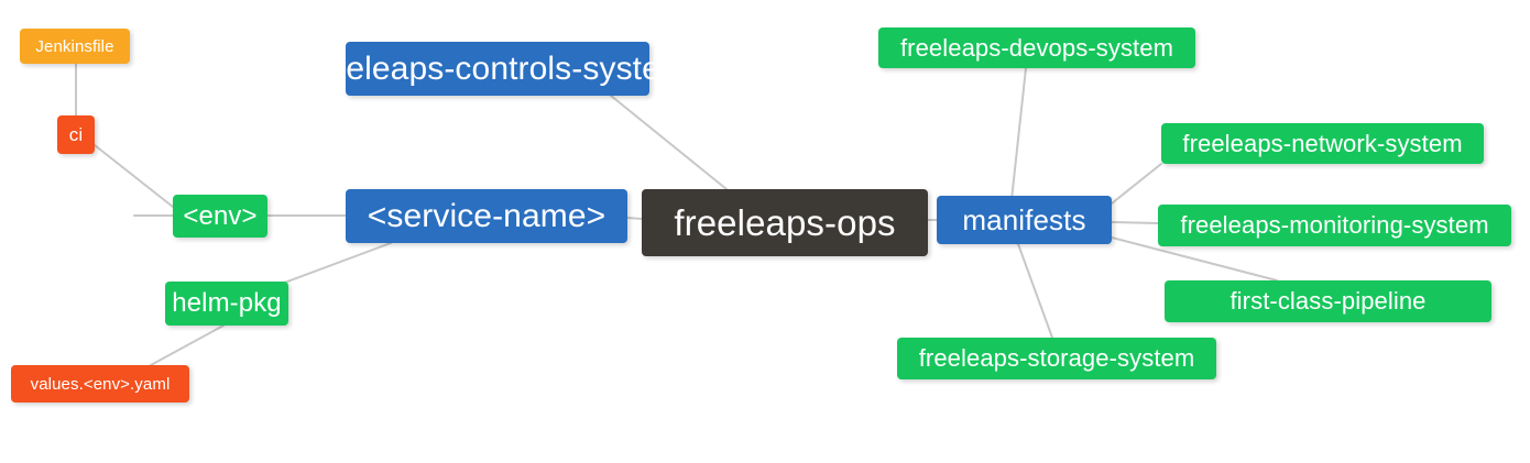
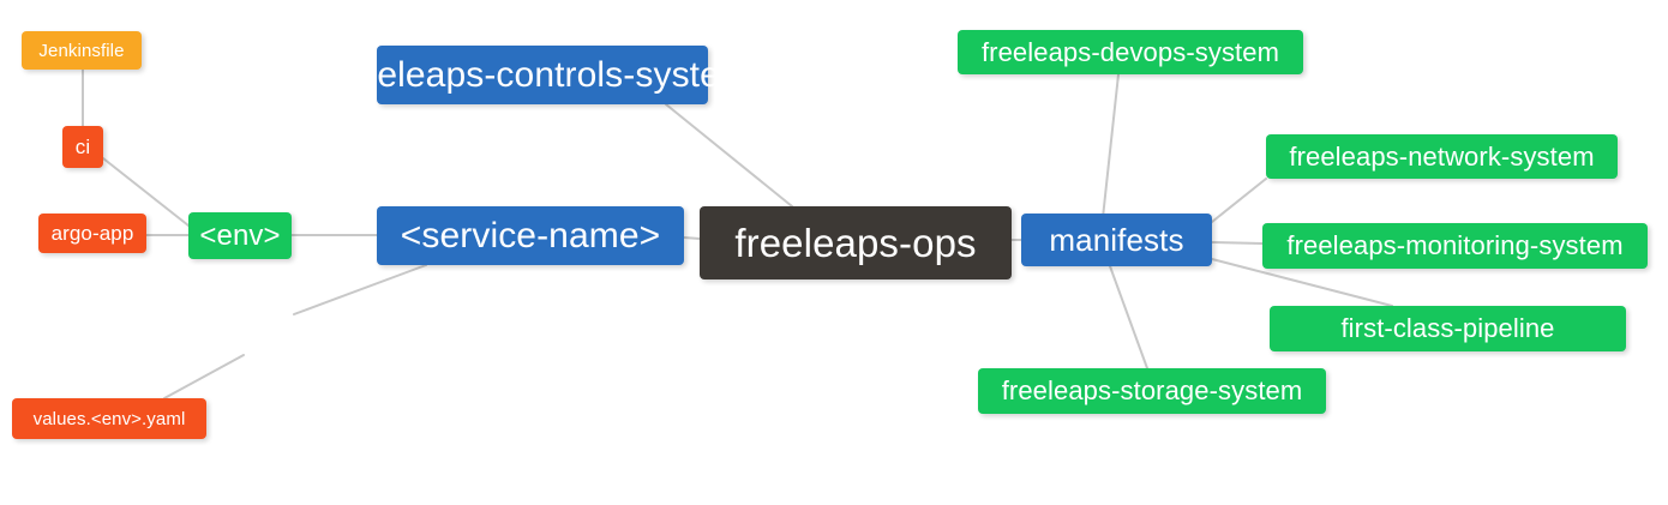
  Jenkinsfile
  ci
+ argo-app
  <env>
- helm-pkg
  values.<env>.yaml
  freeleaps-controls-system
  <service-name>
  freeleaps-ops
  manifests
  freeleaps-devops-system
  freeleaps-network-system
  freeleaps-monitoring-system
  first-class-pipeline
  freeleaps-storage-system
